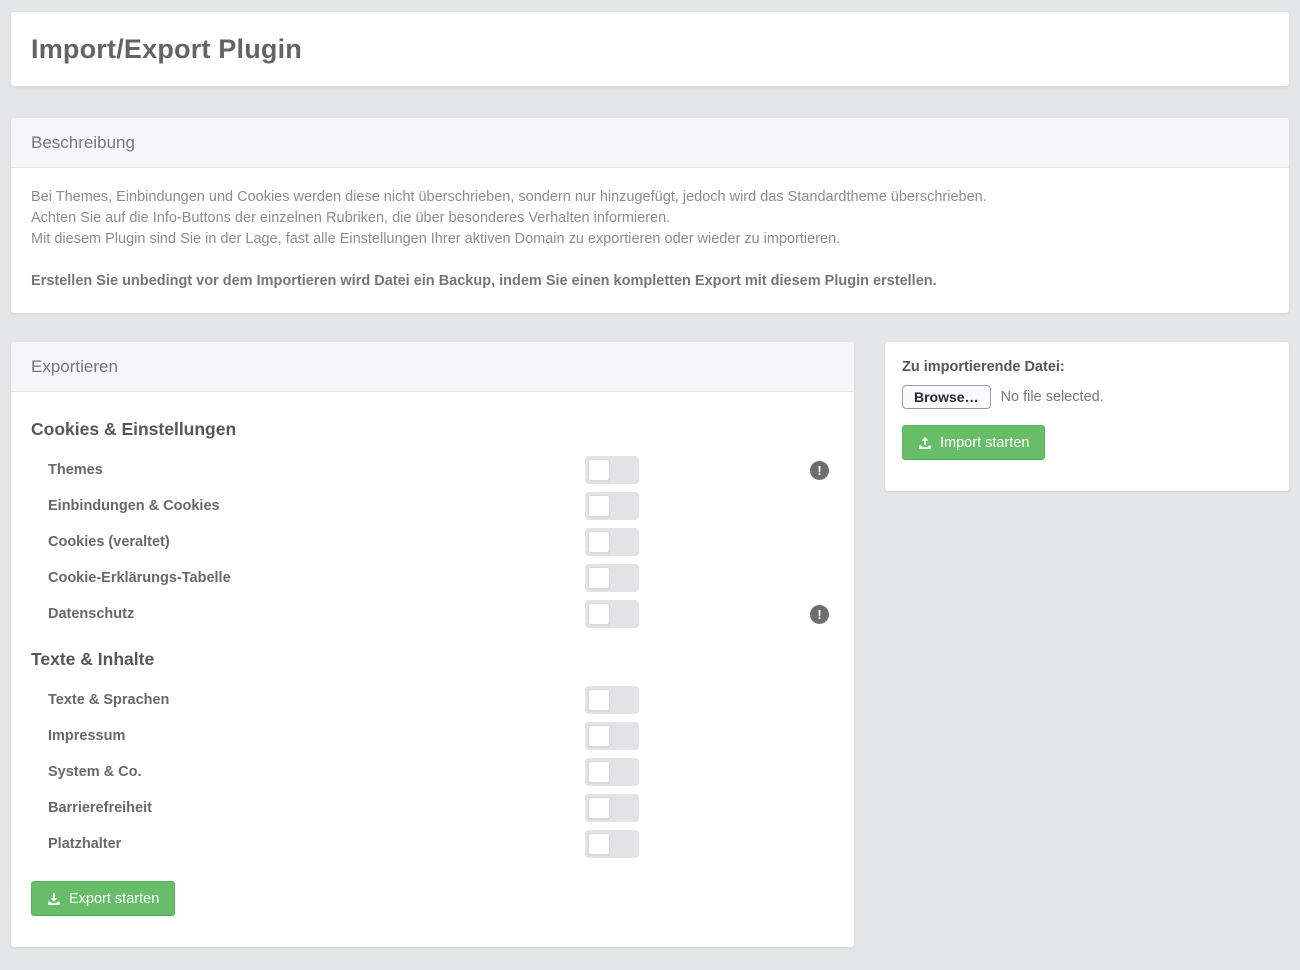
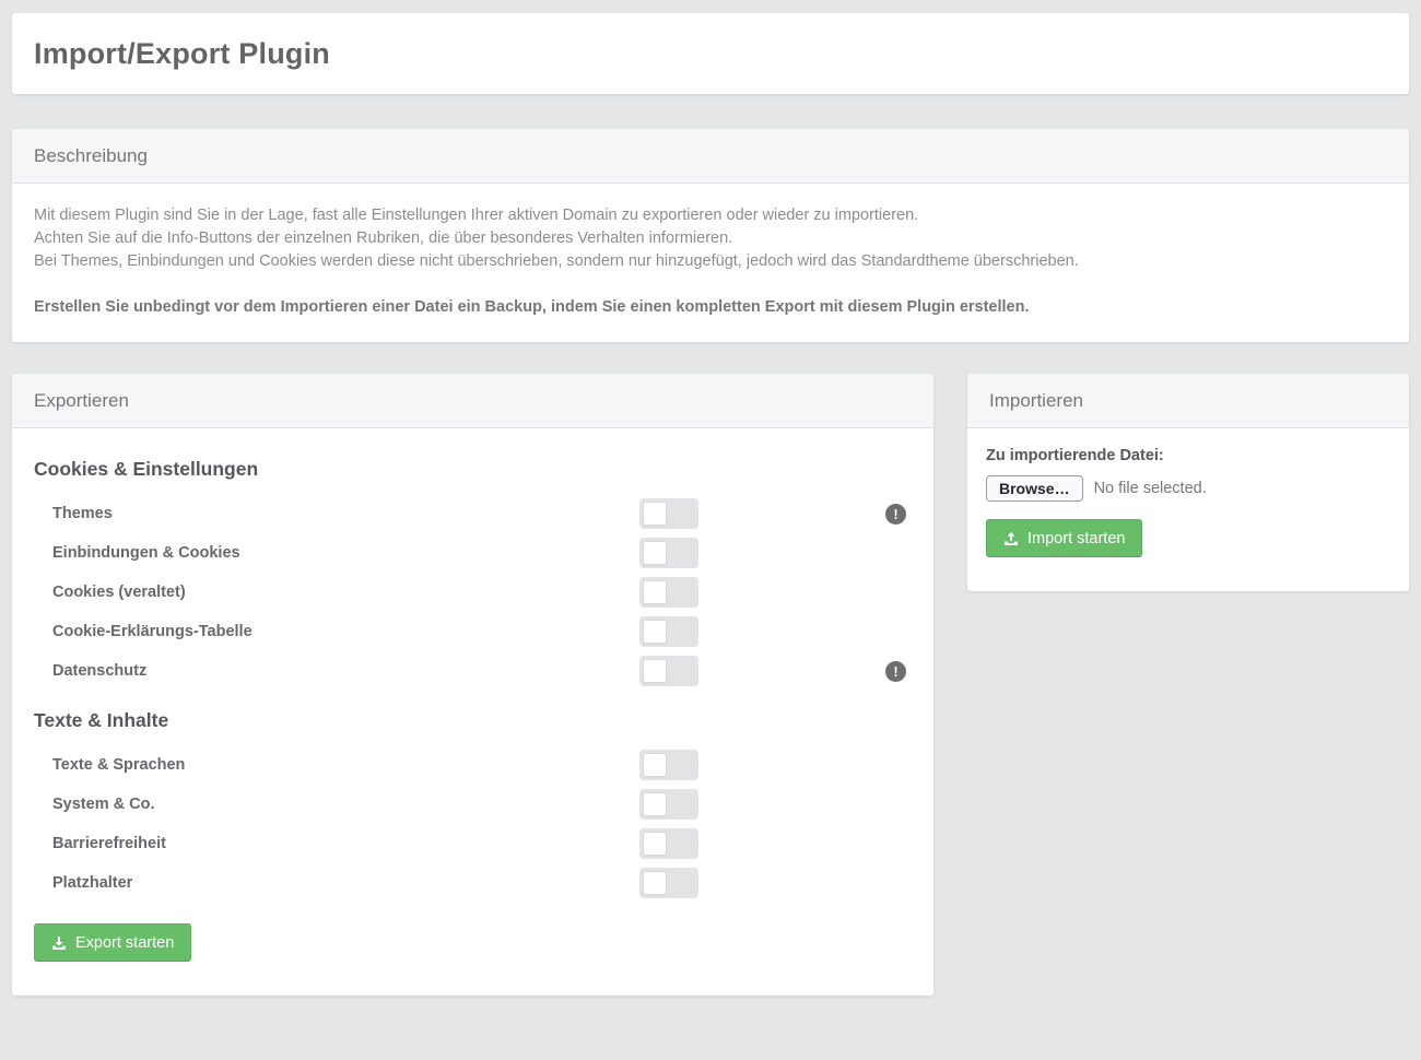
  Import/Export Plugin
  Beschreibung
- Bei Themes, Einbindungen und Cookies werden diese nicht überschrieben, sondern nur hinzugefügt, jedoch wird das Standardtheme überschrieben.
+ Mit diesem Plugin sind Sie in der Lage, fast alle Einstellungen Ihrer aktiven Domain zu exportieren oder wieder zu importieren.
  Achten Sie auf die Info-Buttons der einzelnen Rubriken, die über besonderes Verhalten informieren.
- Mit diesem Plugin sind Sie in der Lage, fast alle Einstellungen Ihrer aktiven Domain zu exportieren oder wieder zu importieren.
+ Bei Themes, Einbindungen und Cookies werden diese nicht überschrieben, sondern nur hinzugefügt, jedoch wird das Standardtheme überschrieben.
- Erstellen Sie unbedingt vor dem Importieren wird Datei ein Backup, indem Sie einen kompletten Export mit diesem Plugin erstellen.
+ Erstellen Sie unbedingt vor dem Importieren einer Datei ein Backup, indem Sie einen kompletten Export mit diesem Plugin erstellen.
  Exportieren
  Cookies & Einstellungen
  Themes
  !
  Einbindungen & Cookies
  Cookies (veraltet)
  Cookie-Erklärungs-Tabelle
  Datenschutz
  !
  Texte & Inhalte
  Texte & Sprachen
- Impressum
  System & Co.
  Barrierefreiheit
  Platzhalter
  Export starten
+ Importieren
  Zu importierende Datei:
  Browse…
  No file selected.
  Import starten
